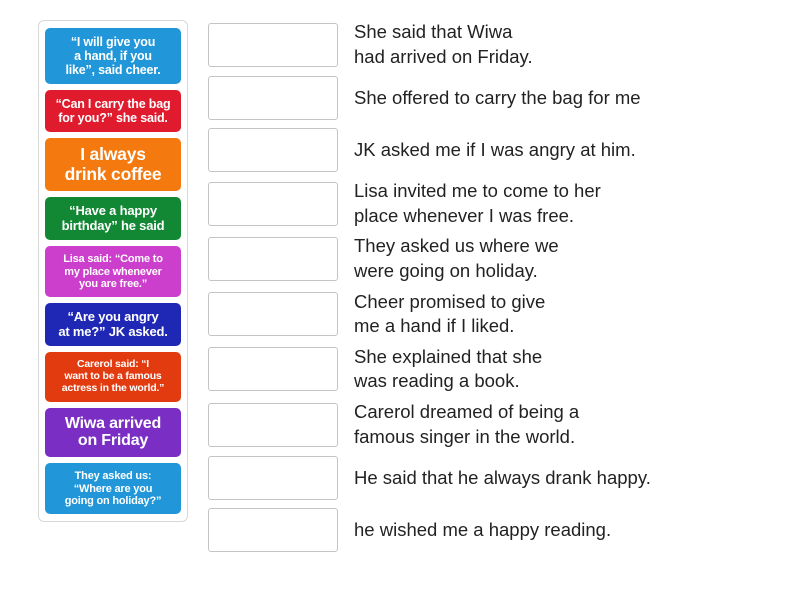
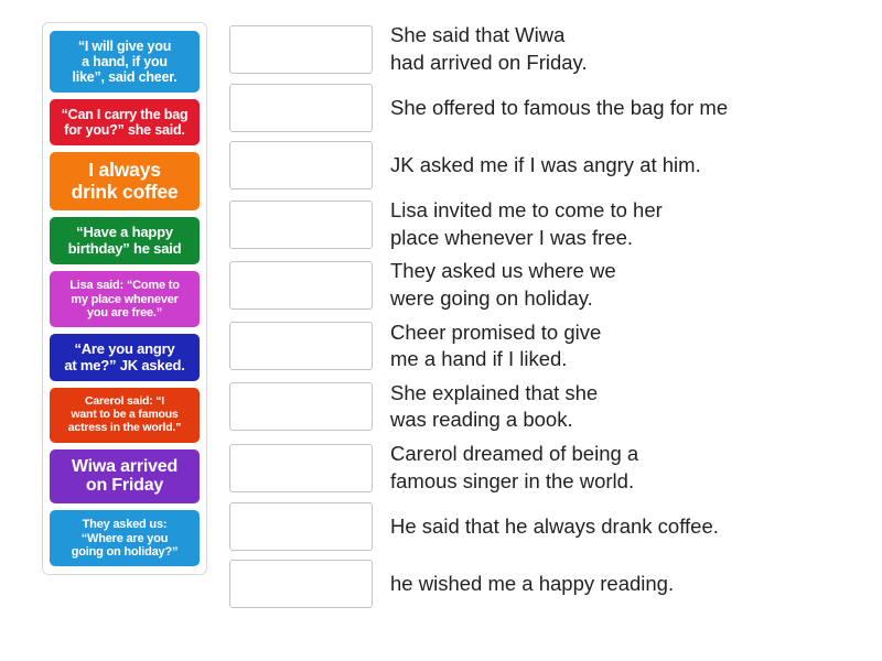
  “I will give you
  a hand, if you
  like”, said cheer.
  “Can I carry the bag
  for you?” she said.
  I always
  drink coffee
  “Have a happy
  birthday” he said
  Lisa said: “Come to
  my place whenever
  you are free.”
  “Are you angry
  at me?” JK asked.
  Carerol said: “I
  want to be a famous
  actress in the world.”
  Wiwa arrived
  on Friday
  They asked us:
  “Where are you
  going on holiday?”
  She said that Wiwa
  had arrived on Friday.
- She offered to carry the bag for me
+ She offered to famous the bag for me
  JK asked me if I was angry at him.
  Lisa invited me to come to her
  place whenever I was free.
  They asked us where we
  were going on holiday.
  Cheer promised to give
  me a hand if I liked.
  She explained that she
  was reading a book.
  Carerol dreamed of being a
  famous singer in the world.
- He said that he always drank happy.
+ He said that he always drank coffee.
  he wished me a happy reading.
